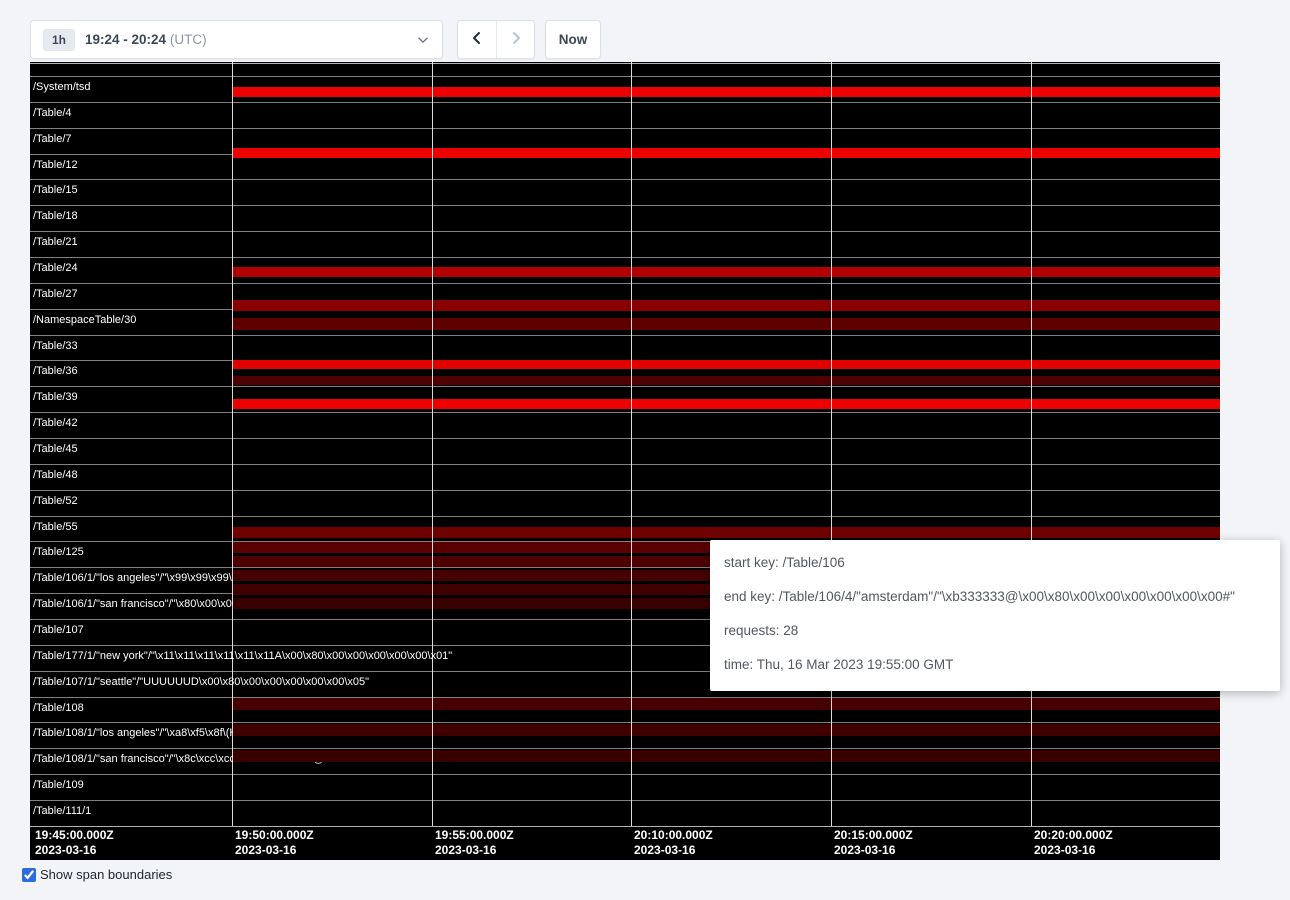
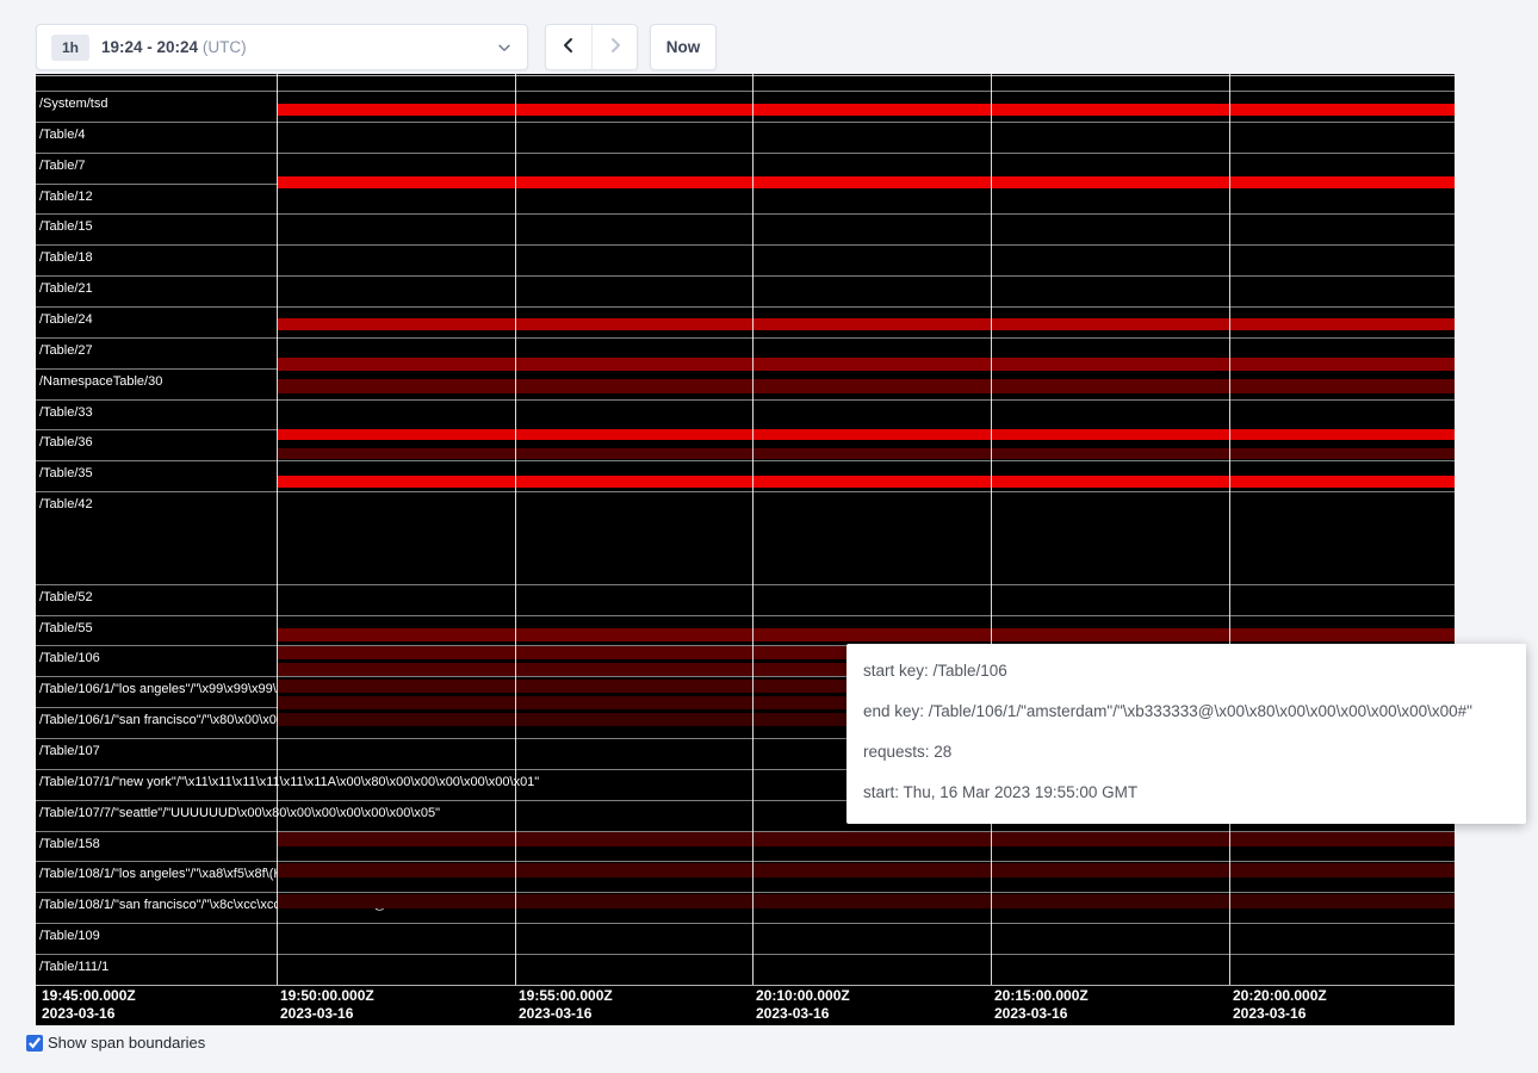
  1h
  19:24 - 20:24 (UTC)
  Now
  /System/tsd
  /Table/4
  /Table/7
  /Table/12
  /Table/15
  /Table/18
  /Table/21
  /Table/24
  /Table/27
  /NamespaceTable/30
  /Table/33
  /Table/36
- /Table/39
+ /Table/35
  /Table/42
- /Table/45
- /Table/48
  /Table/52
  /Table/55
- /Table/125
+ /Table/106
  /Table/107
- /Table/177/1/"new york"/"\x11\x11\x11\x11\x11\x11A\x00\x80\x00\x00\x00\x00\x00\x01"
+ /Table/107/1/"new york"/"\x11\x11\x11\x11\x11\x11A\x00\x80\x00\x00\x00\x00\x00\x01"
- /Table/107/1/"seattle"/"UUUUUUD\x00\x80\x00\x00\x00\x00\x00\x05"
+ /Table/107/7/"seattle"/"UUUUUUD\x00\x80\x00\x00\x00\x00\x00\x05"
- /Table/108
+ /Table/158
  /Table/109
  /Table/111/1
  19:45:00.000Z
  2023-03-16
  19:50:00.000Z
  2023-03-16
  19:55:00.000Z
  2023-03-16
  20:10:00.000Z
  2023-03-16
  20:15:00.000Z
  2023-03-16
  20:20:00.000Z
  2023-03-16
  start key: /Table/106
- end key: /Table/106/4/"amsterdam"/"\xb333333@\x00\x80\x00\x00\x00\x00\x00\x00#"
+ end key: /Table/106/1/"amsterdam"/"\xb333333@\x00\x80\x00\x00\x00\x00\x00\x00#"
  requests: 28
- time: Thu, 16 Mar 2023 19:55:00 GMT
+ start: Thu, 16 Mar 2023 19:55:00 GMT
  Show span boundaries
